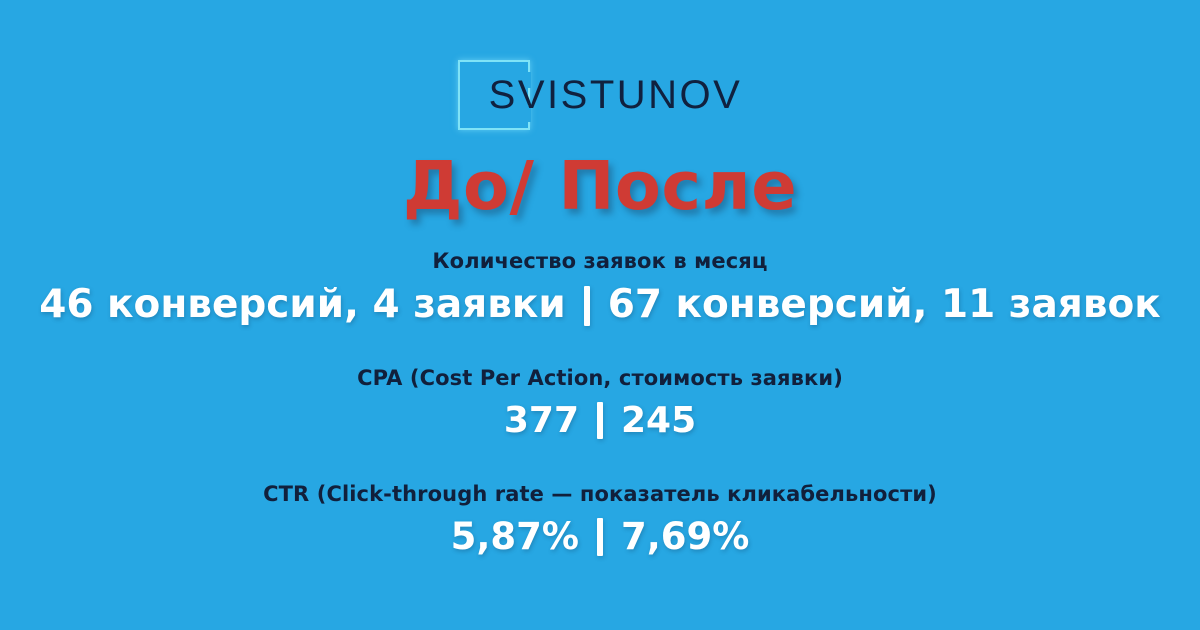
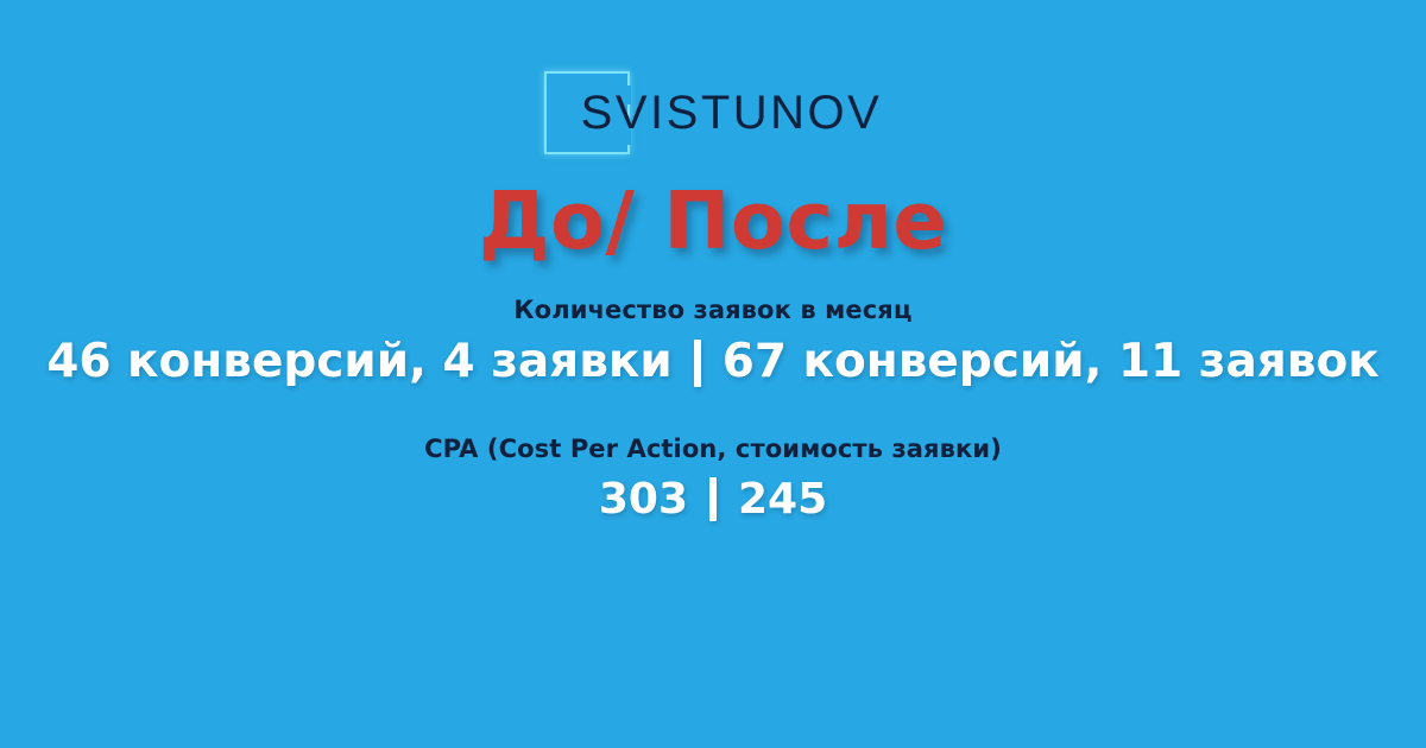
  SVISTUNOV
  До/ После
  Количество заявок в месяц
  46 конверсий, 4 заявки
  67 конверсий, 11 заявок
  CPA (Cost Per Action, стоимость заявки)
- 377
+ 303
  245
- CTR (Click-through rate — показатель кликабельности)
- 5,87%
- 7,69%
